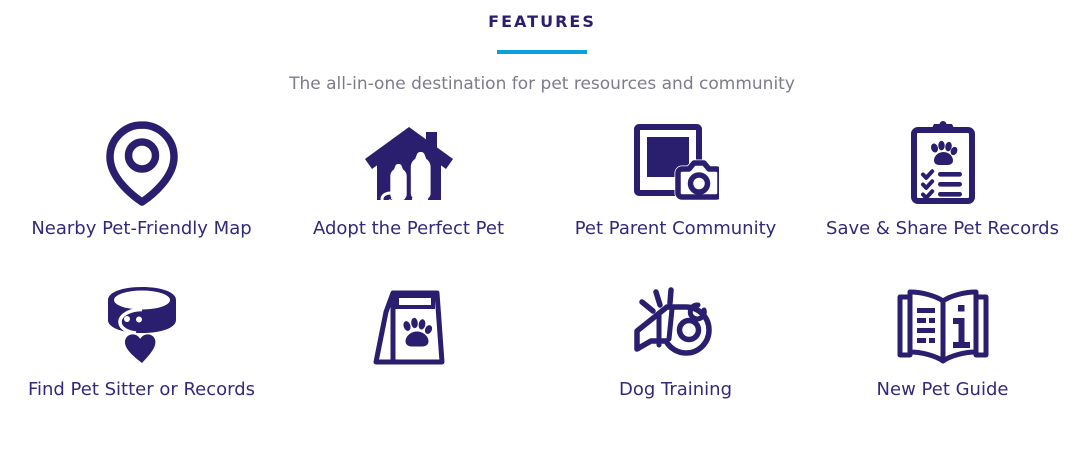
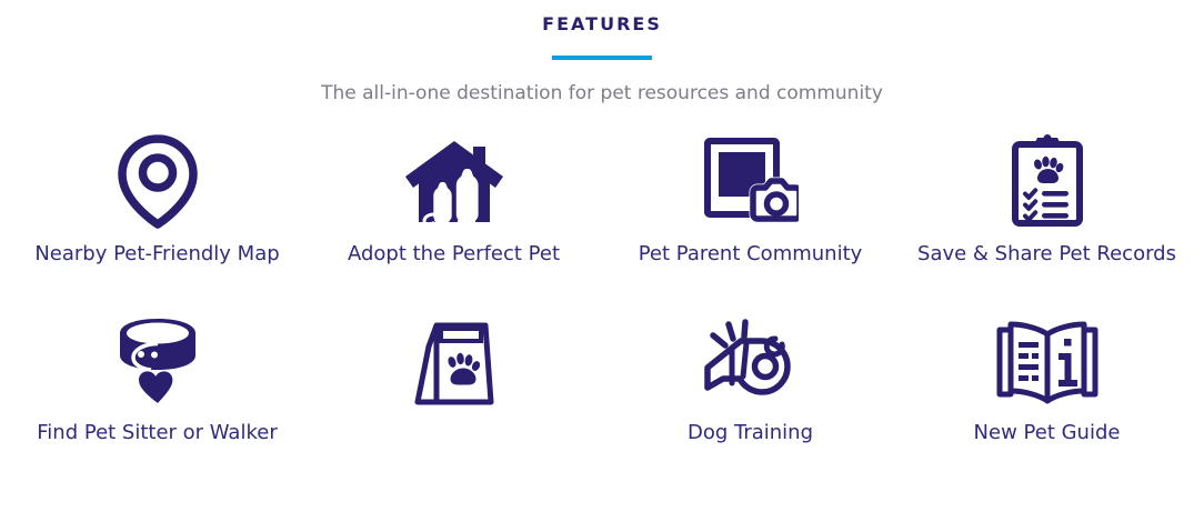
  FEATURES
  The all-in-one destination for pet resources and community
  Nearby Pet-Friendly Map
  Adopt the Perfect Pet
  Pet Parent Community
  Save & Share Pet Records
- Find Pet Sitter or Records
+ Find Pet Sitter or Walker
  Dog Training
  New Pet Guide
